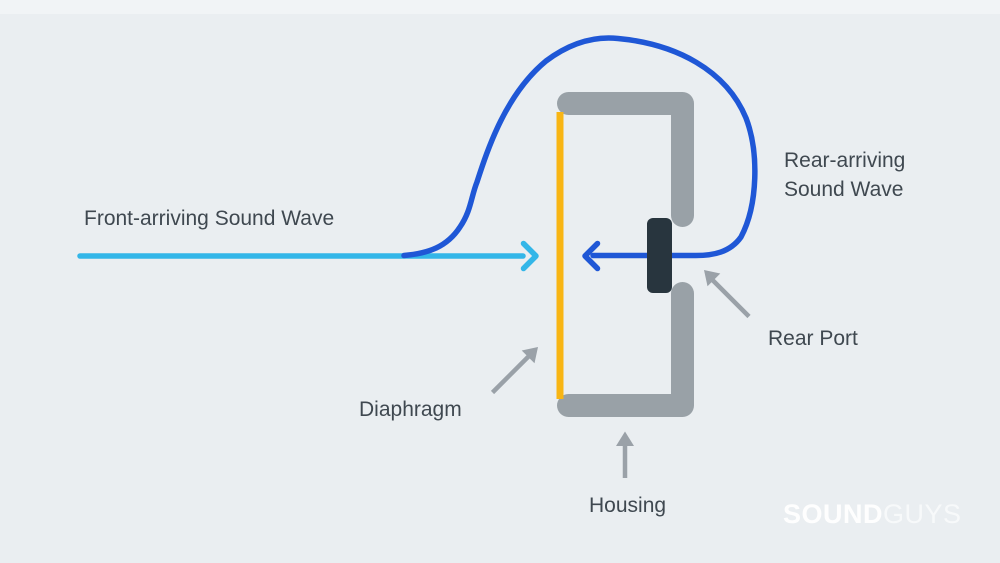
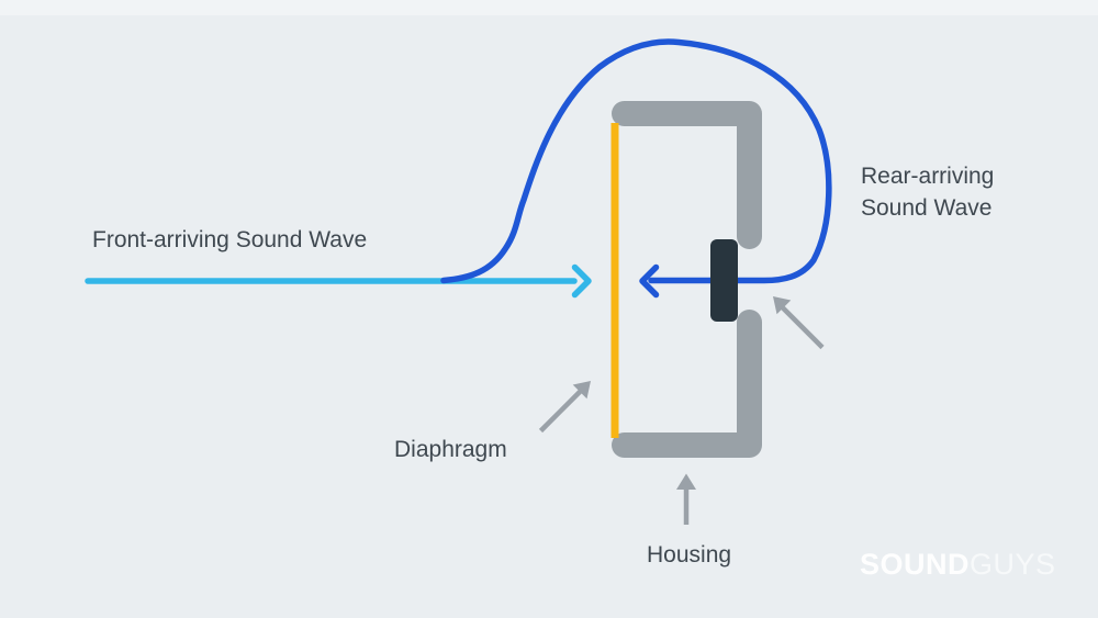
  Front-arriving Sound Wave
  Rear-arriving
  Sound Wave
- Rear Port
  Diaphragm
  Housing
